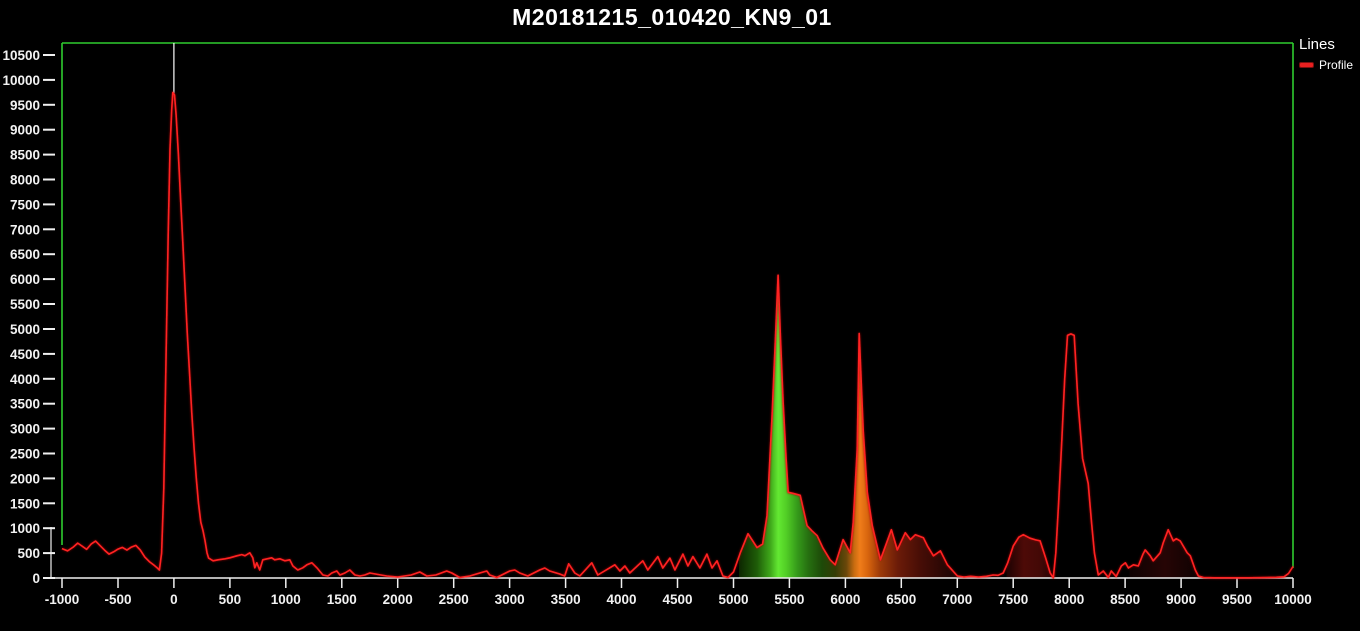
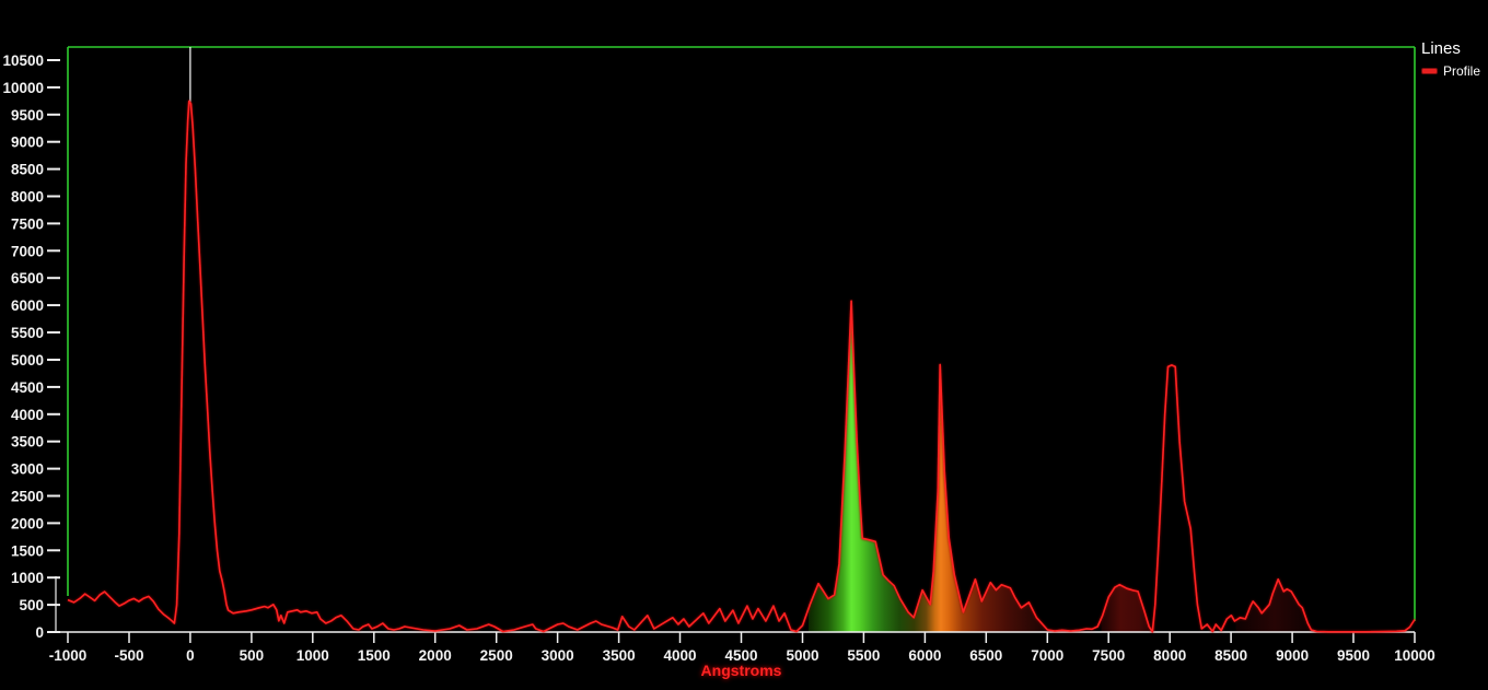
  -1000
  -500
  0
  500
  1000
  1500
  2000
  2500
  3000
  3500
  4000
  4500
  5000
  5500
  6000
  6500
  7000
  7500
  8000
  8500
  9000
  9500
  10000
  0
  500
  1000
  1500
  2000
  2500
  3000
  3500
  4000
  4500
  5000
  5500
  6000
  6500
  7000
  7500
  8000
  8500
  9000
  9500
  10000
  10500
- M20181215_010420_KN9_01
  Lines
  Profile
+ Angstroms
